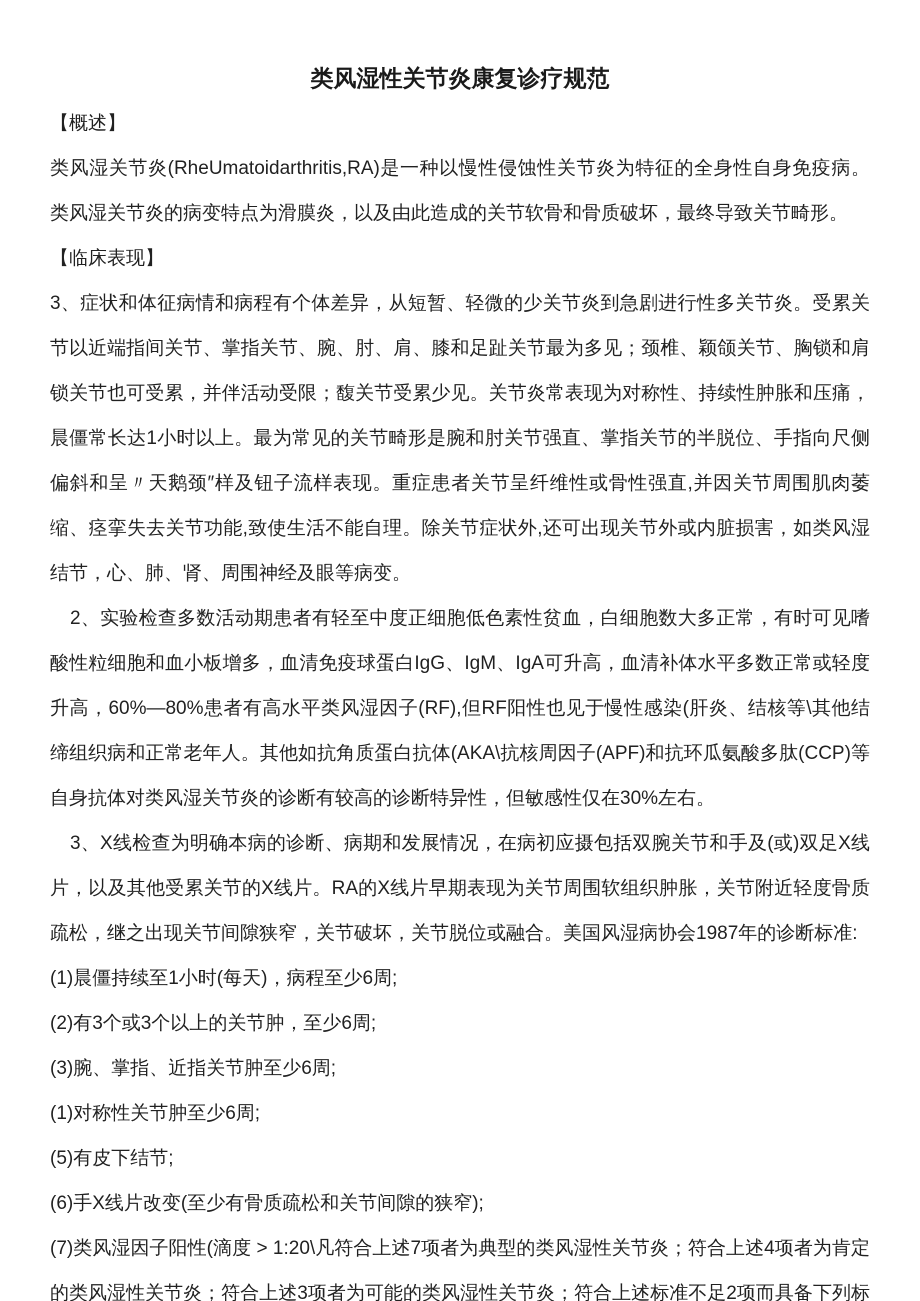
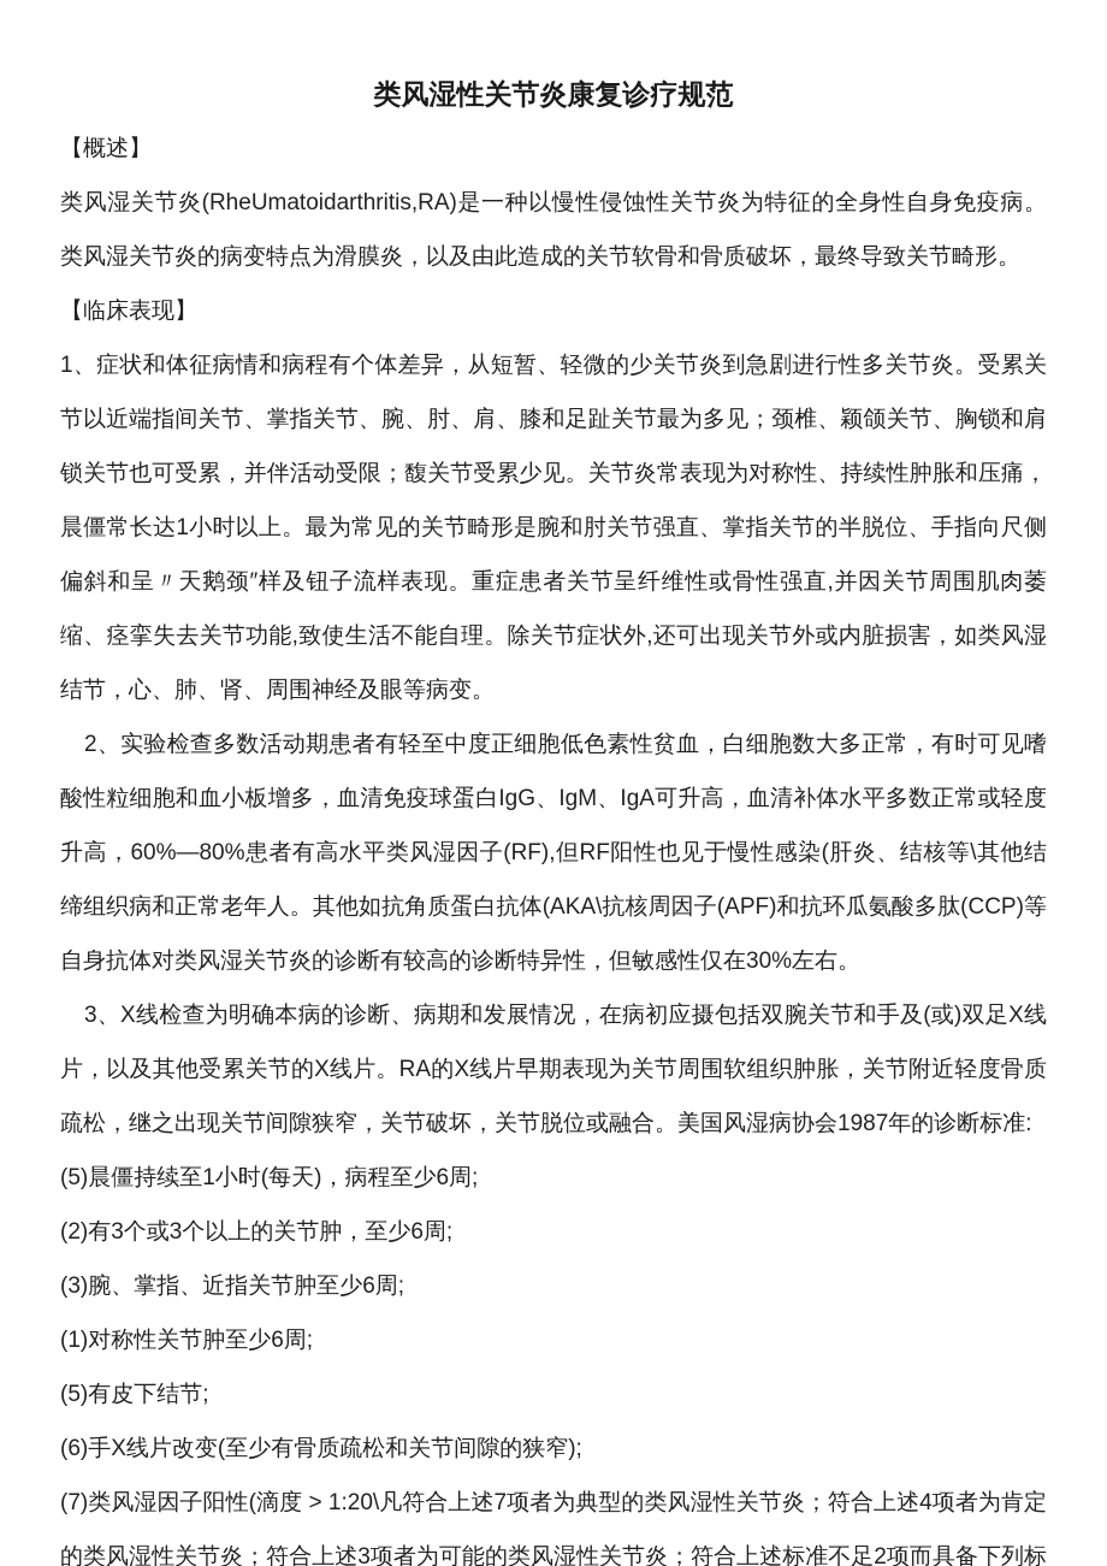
  类风湿性关节炎康复诊疗规范
  【概述】
  类风湿关节炎(RheUmatoidarthritis,RA)是一种以慢性侵蚀性关节炎为特征的全身性自身免疫病。类风湿关节炎的病变特点为滑膜炎，以及由此造成的关节软骨和骨质破坏，最终导致关节畸形。
  【临床表现】
- 3、症状和体征病情和病程有个体差异，从短暂、轻微的少关节炎到急剧进行性多关节炎。受累关节以近端指间关节、掌指关节、腕、肘、肩、膝和足趾关节最为多见；颈椎、颖颌关节、胸锁和肩锁关节也可受累，并伴活动受限；馥关节受累少见。关节炎常表现为对称性、持续性肿胀和压痛，晨僵常长达1小时以上。最为常见的关节畸形是腕和肘关节强直、掌指关节的半脱位、手指向尺侧偏斜和呈〃天鹅颈″样及钮子流样表现。重症患者关节呈纤维性或骨性强直,并因关节周围肌肉萎缩、痉挛失去关节功能,致使生活不能自理。除关节症状外,还可出现关节外或内脏损害，如类风湿结节，心、肺、肾、周围神经及眼等病变。
+ 1、症状和体征病情和病程有个体差异，从短暂、轻微的少关节炎到急剧进行性多关节炎。受累关节以近端指间关节、掌指关节、腕、肘、肩、膝和足趾关节最为多见；颈椎、颖颌关节、胸锁和肩锁关节也可受累，并伴活动受限；馥关节受累少见。关节炎常表现为对称性、持续性肿胀和压痛，晨僵常长达1小时以上。最为常见的关节畸形是腕和肘关节强直、掌指关节的半脱位、手指向尺侧偏斜和呈〃天鹅颈″样及钮子流样表现。重症患者关节呈纤维性或骨性强直,并因关节周围肌肉萎缩、痉挛失去关节功能,致使生活不能自理。除关节症状外,还可出现关节外或内脏损害，如类风湿结节，心、肺、肾、周围神经及眼等病变。
  2、实验检查多数活动期患者有轻至中度正细胞低色素性贫血，白细胞数大多正常，有时可见嗜酸性粒细胞和血小板增多，血清免疫球蛋白IgG、IgM、IgA可升高，血清补体水平多数正常或轻度升高，60%—80%患者有高水平类风湿因子(RF),但RF阳性也见于慢性感染(肝炎、结核等\其他结缔组织病和正常老年人。其他如抗角质蛋白抗体(AKA\抗核周因子(APF)和抗环瓜氨酸多肽(CCP)等自身抗体对类风湿关节炎的诊断有较高的诊断特异性，但敏感性仅在30%左右。
  3、X线检查为明确本病的诊断、病期和发展情况，在病初应摄包括双腕关节和手及(或)双足X线片，以及其他受累关节的X线片。RA的X线片早期表现为关节周围软组织肿胀，关节附近轻度骨质疏松，继之出现关节间隙狭窄，关节破坏，关节脱位或融合。美国风湿病协会1987年的诊断标准:
- (1)晨僵持续至1小时(每天)，病程至少6周;
+ (5)晨僵持续至1小时(每天)，病程至少6周;
  (2)有3个或3个以上的关节肿，至少6周;
  (3)腕、掌指、近指关节肿至少6周;
  (1)对称性关节肿至少6周;
  (5)有皮下结节;
  (6)手X线片改变(至少有骨质疏松和关节间隙的狭窄);
  (7)类风湿因子阳性(滴度 > 1:20\凡符合上述7项者为典型的类风湿性关节炎；符合上述4项者为肯定的类风湿性关节炎；符合上述3项者为可能的类风湿性关节炎；符合上述标准不足2项而具备下列标
